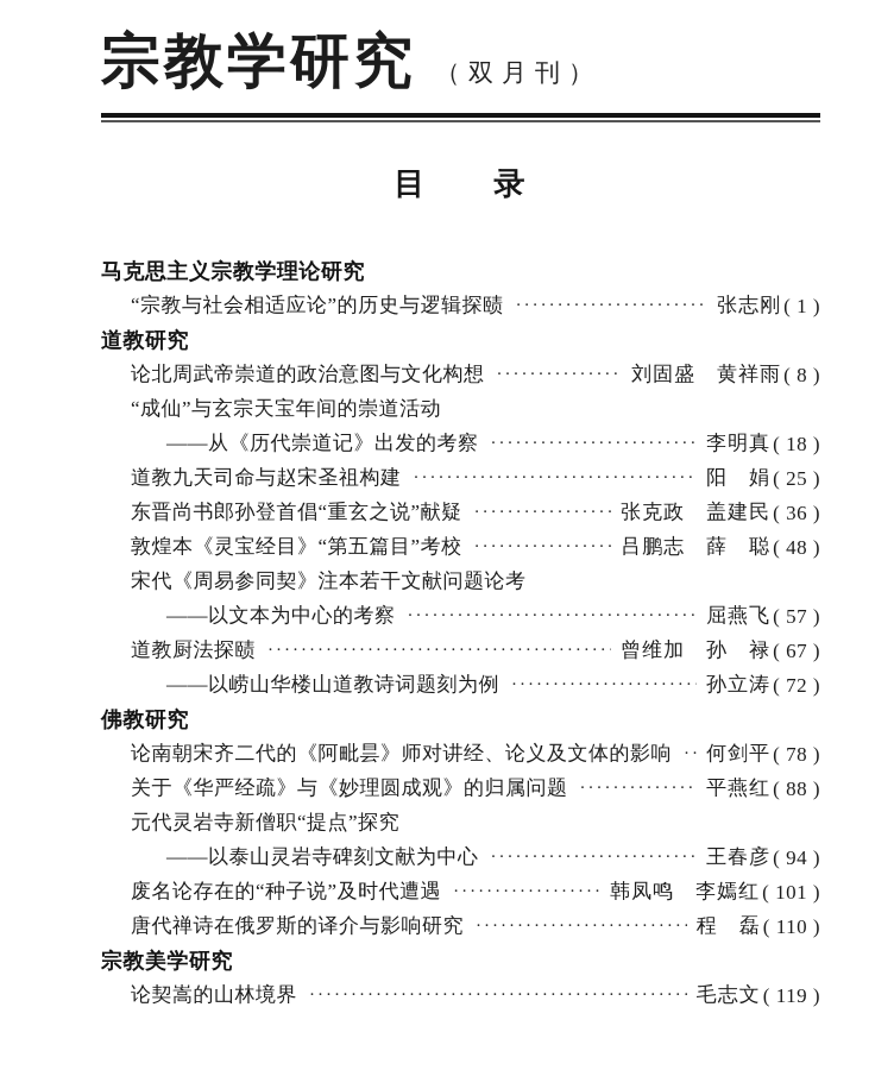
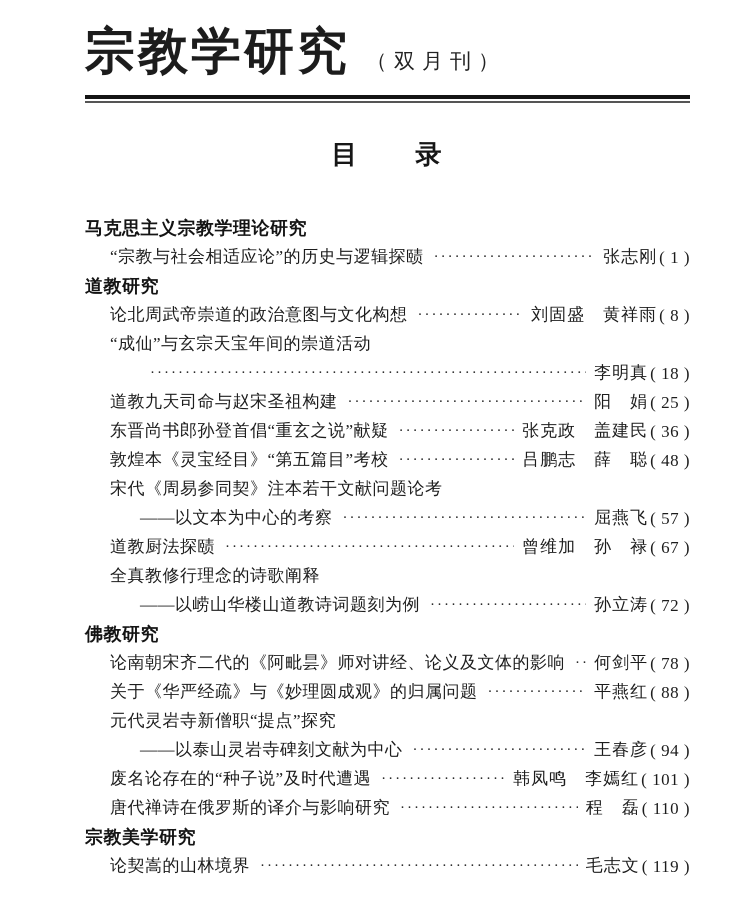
  宗教学研究
  （双月刊）
  目 录
  马克思主义宗教学理论研究
  “宗教与社会相适应论”的历史与逻辑探赜
  张志刚
  ( 1 )
  道教研究
  论北周武帝崇道的政治意图与文化构想
  刘固盛 黄祥雨
  ( 8 )
  “成仙”与玄宗天宝年间的崇道活动
- ——从《历代崇道记》出发的考察
  李明真
  ( 18 )
  道教九天司命与赵宋圣祖构建
  阳 娟
  ( 25 )
  东晋尚书郎孙登首倡“重玄之说”献疑
  张克政 盖建民
  ( 36 )
  敦煌本《灵宝经目》“第五篇目”考校
  吕鹏志 薛 聪
  ( 48 )
  宋代《周易参同契》注本若干文献问题论考
  ——以文本为中心的考察
  屈燕飞
  ( 57 )
  道教厨法探赜
  曾维加 孙 禄
  ( 67 )
+ 全真教修行理念的诗歌阐释
  ——以崂山华楼山道教诗词题刻为例
  孙立涛
  ( 72 )
  佛教研究
  论南朝宋齐二代的《阿毗昙》师对讲经、论义及文体的影响
  何剑平
  ( 78 )
  关于《华严经疏》与《妙理圆成观》的归属问题
  平燕红
  ( 88 )
  元代灵岩寺新僧职“提点”探究
  ——以泰山灵岩寺碑刻文献为中心
  王春彦
  ( 94 )
  废名论存在的“种子说”及时代遭遇
  韩凤鸣 李嫣红
  ( 101 )
  唐代禅诗在俄罗斯的译介与影响研究
  程 磊
  ( 110 )
  宗教美学研究
  论契嵩的山林境界
  毛志文
  ( 119 )
